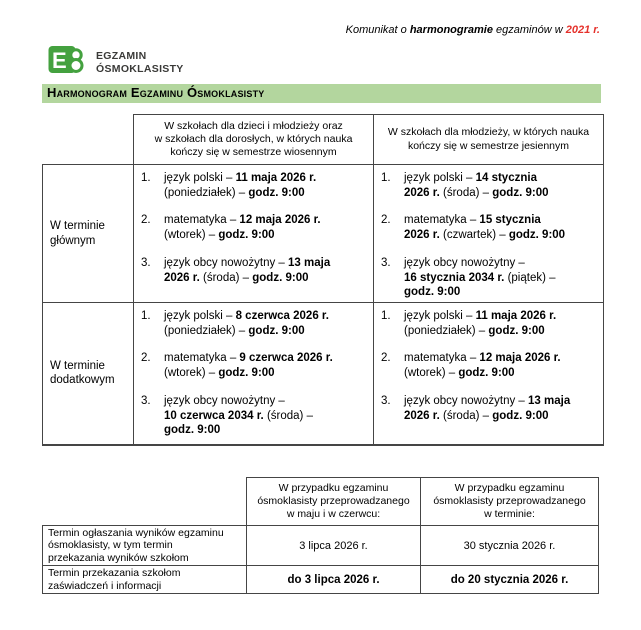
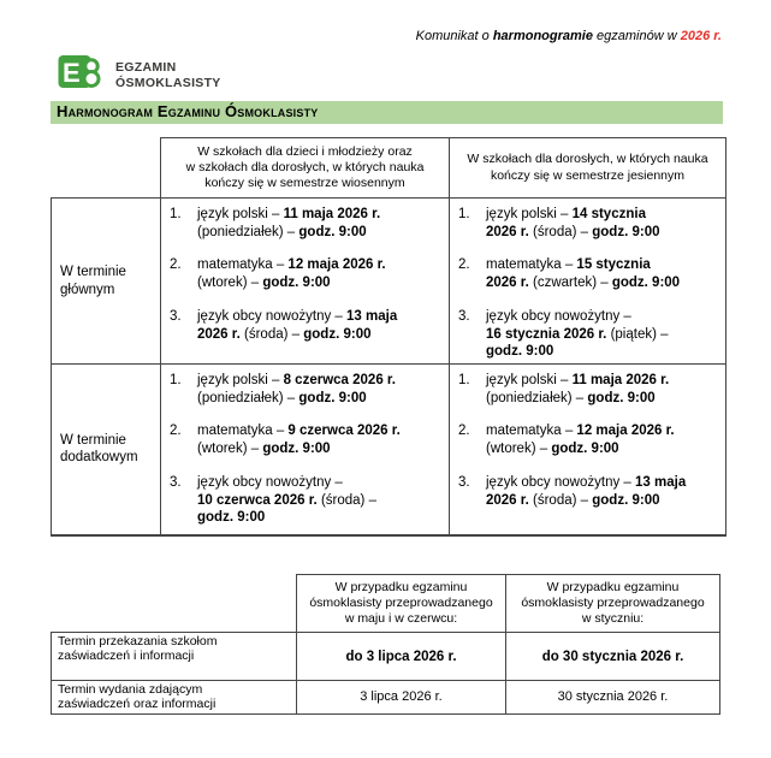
- Komunikat o harmonogramie egzaminów w 2021 r.
+ Komunikat o harmonogramie egzaminów w 2026 r.
  E
  EGZAMIN
  ÓSMOKLASISTY
  Harmonogram Egzaminu Ósmoklasisty
- 	W szkołach dla dzieci i młodzieży oraz w szkołach dla dorosłych, w których nauka kończy się w semestrze wiosennym	W szkołach dla młodzieży, w których nauka kończy się w semestrze jesiennym
+ 	W szkołach dla dzieci i młodzieży oraz w szkołach dla dorosłych, w których nauka kończy się w semestrze wiosennym	W szkołach dla dorosłych, w których nauka kończy się w semestrze jesiennym
- W terminie głównym	1. język polski – 11 maja 2026 r. (poniedziałek) – godz. 9:002. matematyka – 12 maja 2026 r. (wtorek) – godz. 9:003. język obcy nowożytny – 13 maja 2026 r. (środa) – godz. 9:00	1. język polski – 14 stycznia 2026 r. (środa) – godz. 9:002. matematyka – 15 stycznia 2026 r. (czwartek) – godz. 9:003. język obcy nowożytny – 16 stycznia 2034 r. (piątek) – godz. 9:00
+ W terminie głównym	1. język polski – 11 maja 2026 r. (poniedziałek) – godz. 9:002. matematyka – 12 maja 2026 r. (wtorek) – godz. 9:003. język obcy nowożytny – 13 maja 2026 r. (środa) – godz. 9:00	1. język polski – 14 stycznia 2026 r. (środa) – godz. 9:002. matematyka – 15 stycznia 2026 r. (czwartek) – godz. 9:003. język obcy nowożytny – 16 stycznia 2026 r. (piątek) – godz. 9:00
- W terminie dodatkowym	1. język polski – 8 czerwca 2026 r. (poniedziałek) – godz. 9:002. matematyka – 9 czerwca 2026 r. (wtorek) – godz. 9:003. język obcy nowożytny – 10 czerwca 2034 r. (środa) – godz. 9:00	1. język polski – 11 maja 2026 r. (poniedziałek) – godz. 9:002. matematyka – 12 maja 2026 r. (wtorek) – godz. 9:003. język obcy nowożytny – 13 maja 2026 r. (środa) – godz. 9:00
+ W terminie dodatkowym	1. język polski – 8 czerwca 2026 r. (poniedziałek) – godz. 9:002. matematyka – 9 czerwca 2026 r. (wtorek) – godz. 9:003. język obcy nowożytny – 10 czerwca 2026 r. (środa) – godz. 9:00	1. język polski – 11 maja 2026 r. (poniedziałek) – godz. 9:002. matematyka – 12 maja 2026 r. (wtorek) – godz. 9:003. język obcy nowożytny – 13 maja 2026 r. (środa) – godz. 9:00
- 	W przypadku egzaminu ósmoklasisty przeprowadzanego w maju i w czerwcu:	W przypadku egzaminu ósmoklasisty przeprowadzanego w terminie:
+ 	W przypadku egzaminu ósmoklasisty przeprowadzanego w maju i w czerwcu:	W przypadku egzaminu ósmoklasisty przeprowadzanego w styczniu:
- Termin ogłaszania wyników egzaminu ósmoklasisty, w tym termin przekazania wyników szkołom	3 lipca 2026 r.	30 stycznia 2026 r.
- Termin przekazania szkołom zaświadczeń i informacji	do 3 lipca 2026 r.	do 20 stycznia 2026 r.
+ Termin przekazania szkołom zaświadczeń i informacji	do 3 lipca 2026 r.	do 30 stycznia 2026 r.
+ Termin wydania zdającym zaświadczeń oraz informacji	3 lipca 2026 r.	30 stycznia 2026 r.
